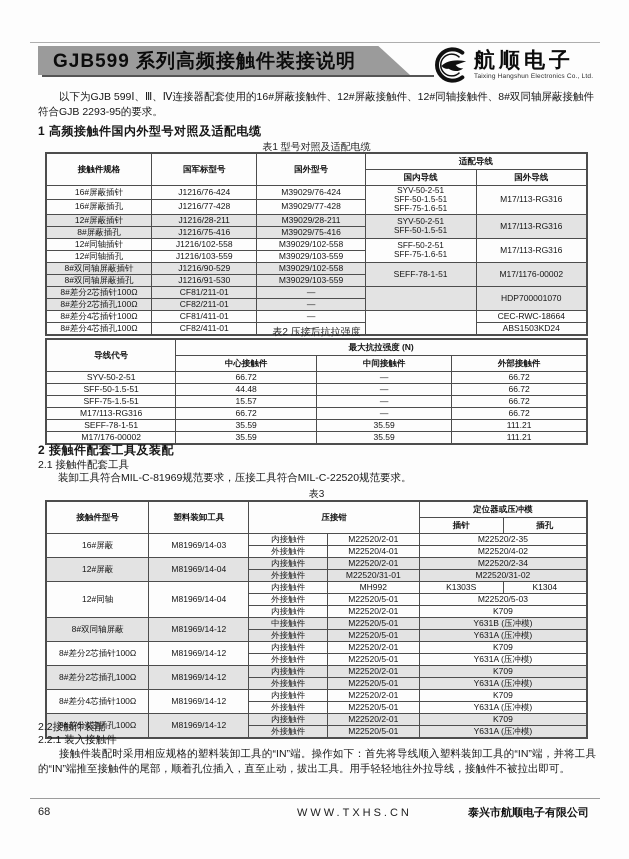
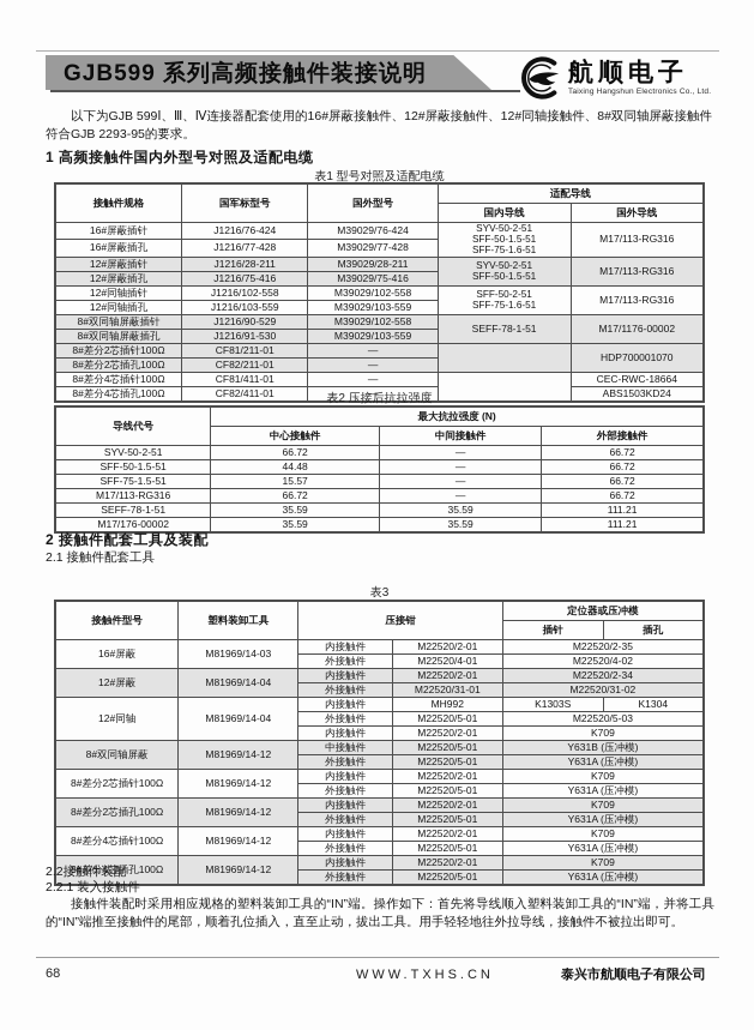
  GJB599 系列高频接触件装接说明
  航顺电子
  以下为GJB 599Ⅰ、Ⅲ、Ⅳ连接器配套使用的16#屏蔽接触件、12#屏蔽接触件、12#同轴接触件、8#双同轴屏蔽接触件符合GJB 2293-95的要求。
  1 高频接触件国内外型号对照及适配电缆
  表1 型号对照及适配电缆
  接触件规格	国军标型号	国外型号	适配导线
  国内导线	国外导线
  16#屏蔽插针	J1216/76-424	M39029/76-424	SYV-50-2-51 SFF-50-1.5-51 SFF-75-1.6-51	M17/113-RG316
  16#屏蔽插孔	J1216/77-428	M39029/77-428
  12#屏蔽插针	J1216/28-211	M39029/28-211	SYV-50-2-51 SFF-50-1.5-51	M17/113-RG316
- 8#屏蔽插孔	J1216/75-416	M39029/75-416
+ 12#屏蔽插孔	J1216/75-416	M39029/75-416
  12#同轴插针	J1216/102-558	M39029/102-558	SFF-50-2-51 SFF-75-1.6-51	M17/113-RG316
  12#同轴插孔	J1216/103-559	M39029/103-559
  8#双同轴屏蔽插针	J1216/90-529	M39029/102-558	SEFF-78-1-51	M17/1176-00002
  8#双同轴屏蔽插孔	J1216/91-530	M39029/103-559
  8#差分2芯插针100Ω	CF81/211-01	—		HDP700001070
  8#差分2芯插孔100Ω	CF82/211-01	—
  8#差分4芯插针100Ω	CF81/411-01	—		CEC-RWC-18664
  8#差分4芯插孔100Ω	CF82/411-01	—	ABS1503KD24
  表2 压接后抗拉强度
  导线代号	最大抗拉强度 (N)
  中心接触件	中间接触件	外部接触件
  SYV-50-2-51	66.72	—	66.72
  SFF-50-1.5-51	44.48	—	66.72
  SFF-75-1.5-51	15.57	—	66.72
  M17/113-RG316	66.72	—	66.72
  SEFF-78-1-51	35.59	35.59	111.21
  M17/176-00002	35.59	35.59	111.21
  2 接触件配套工具及装配
  2.1 接触件配套工具
- 装卸工具符合MIL-C-81969规范要求，压接工具符合MIL-C-22520规范要求。
  表3
  接触件型号	塑料装卸工具	压接钳	定位器或压冲模
  插针	插孔
  16#屏蔽	M81969/14-03	内接触件	M22520/2-01	M22520/2-35
  外接触件	M22520/4-01	M22520/4-02
  12#屏蔽	M81969/14-04	内接触件	M22520/2-01	M22520/2-34
  外接触件	M22520/31-01	M22520/31-02
  12#同轴	M81969/14-04	内接触件	MH992	K1303S	K1304
  外接触件	M22520/5-01	M22520/5-03
  内接触件	M22520/2-01	K709
  8#双同轴屏蔽	M81969/14-12	中接触件	M22520/5-01	Y631B (压冲模)
  外接触件	M22520/5-01	Y631A (压冲模)
  8#差分2芯插针100Ω	M81969/14-12	内接触件	M22520/2-01	K709
  外接触件	M22520/5-01	Y631A (压冲模)
  8#差分2芯插孔100Ω	M81969/14-12	内接触件	M22520/2-01	K709
  外接触件	M22520/5-01	Y631A (压冲模)
  8#差分4芯插针100Ω	M81969/14-12	内接触件	M22520/2-01	K709
  外接触件	M22520/5-01	Y631A (压冲模)
  8#差分4芯插孔100Ω	M81969/14-12	内接触件	M22520/2-01	K709
  外接触件	M22520/5-01	Y631A (压冲模)
  2.2接触件装配
  2.2.1 装入接触件
  接触件装配时采用相应规格的塑料装卸工具的“IN”端。操作如下：首先将导线顺入塑料装卸工具的“IN”端，并将工具的“IN”端推至接触件的尾部，顺着孔位插入，直至止动，拔出工具。用手轻轻地往外拉导线，接触件不被拉出即可。
  68
  WWW.TXHS.CN
  泰兴市航顺电子有限公司
